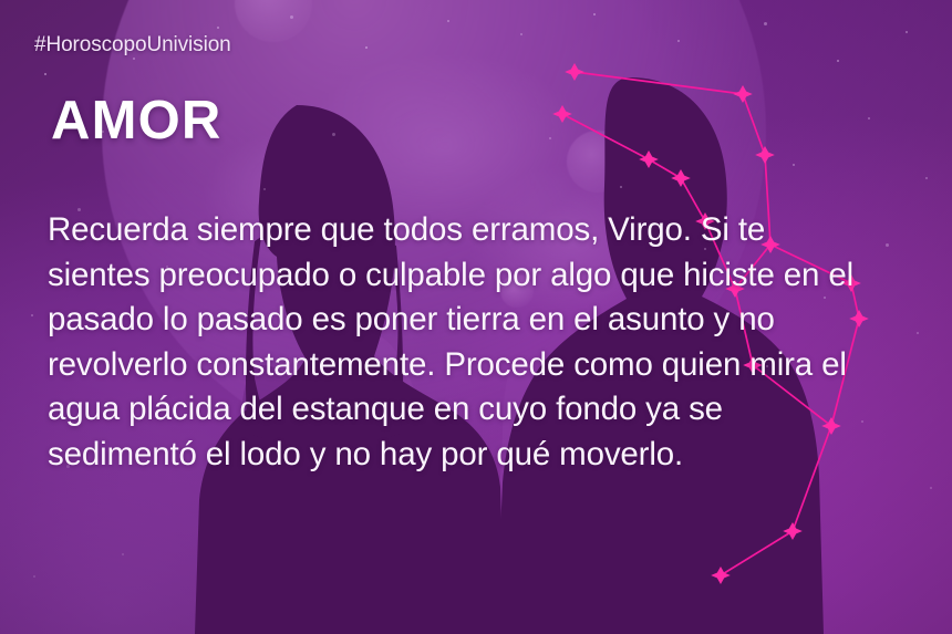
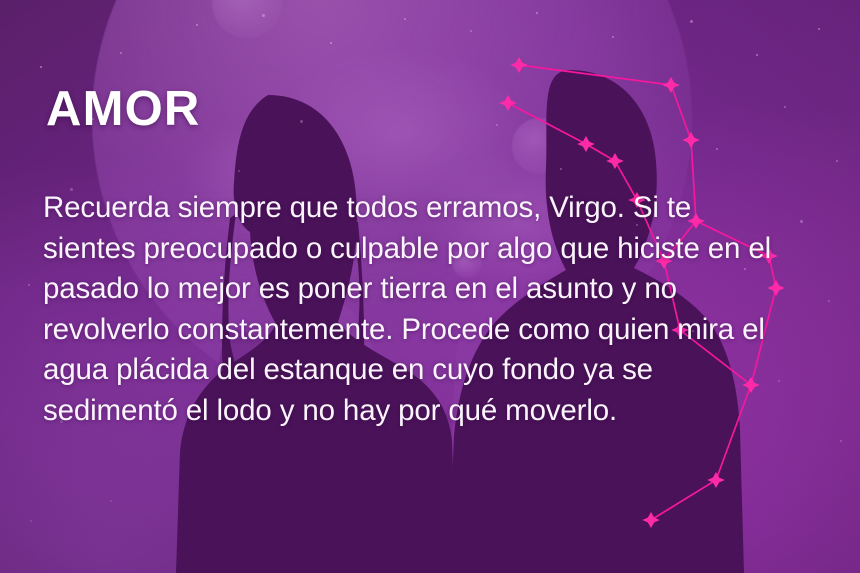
- #HoroscopoUnivision
  AMOR
- Recuerda siempre que todos erramos, Virgo. Si te sientes preocupado o culpable por algo que hiciste en el pasado lo pasado es poner tierra en el asunto y no revolverlo constantemente. Procede como quien mira el agua plácida del estanque en cuyo fondo ya se sedimentó el lodo y no hay por qué moverlo.
+ Recuerda siempre que todos erramos, Virgo. Si te sientes preocupado o culpable por algo que hiciste en el pasado lo mejor es poner tierra en el asunto y no revolverlo constantemente. Procede como quien mira el agua plácida del estanque en cuyo fondo ya se sedimentó el lodo y no hay por qué moverlo.
